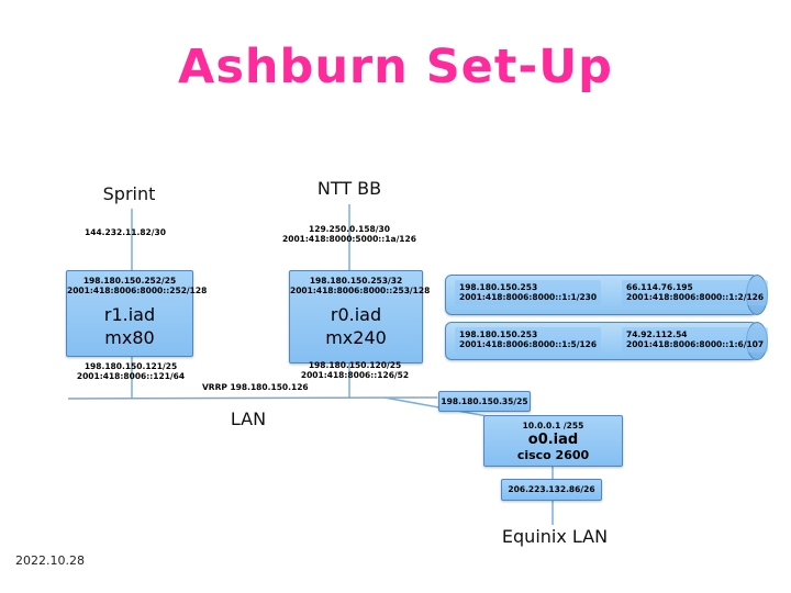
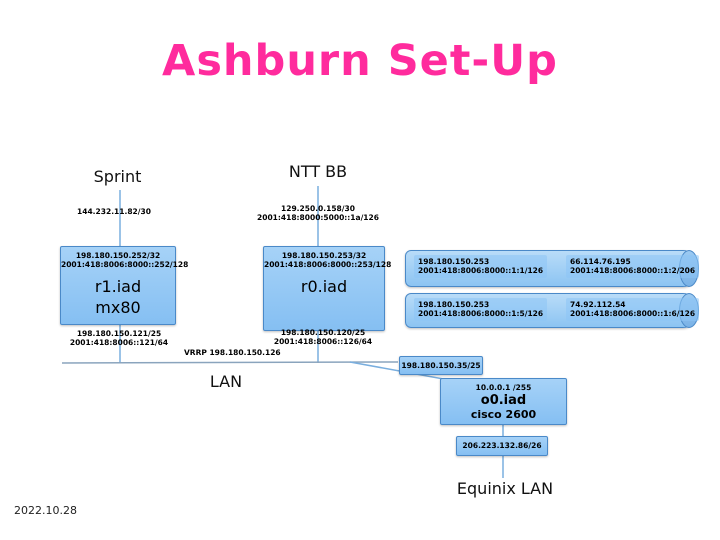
  Ashburn Set-Up
  Sprint
  NTT BB
  144.232.11.82/30
  129.250.0.158/30
  2001:418:8000:5000::1a/126
- 198.180.150.252/25
+ 198.180.150.252/32
  2001:418:8006:8000::252/128
  r1.iad
  mx80
  198.180.150.253/32
  2001:418:8006:8000::253/128
  r0.iad
- mx240
  198.180.150.253
- 2001:418:8006:8000::1:1/230
+ 2001:418:8006:8000::1:1/126
  66.114.76.195
- 2001:418:8006:8000::1:2/126
+ 2001:418:8006:8000::1:2/206
  198.180.150.253
  2001:418:8006:8000::1:5/126
  74.92.112.54
- 2001:418:8006:8000::1:6/107
+ 2001:418:8006:8000::1:6/126
  198.180.150.121/25
  2001:418:8006::121/64
  198.180.150.120/25
- 2001:418:8006::126/52
+ 2001:418:8006::126/64
  VRRP 198.180.150.126
  LAN
  198.180.150.35/25
  10.0.0.1 /255
  o0.iad
  cisco 2600
  206.223.132.86/26
  Equinix LAN
  2022.10.28
